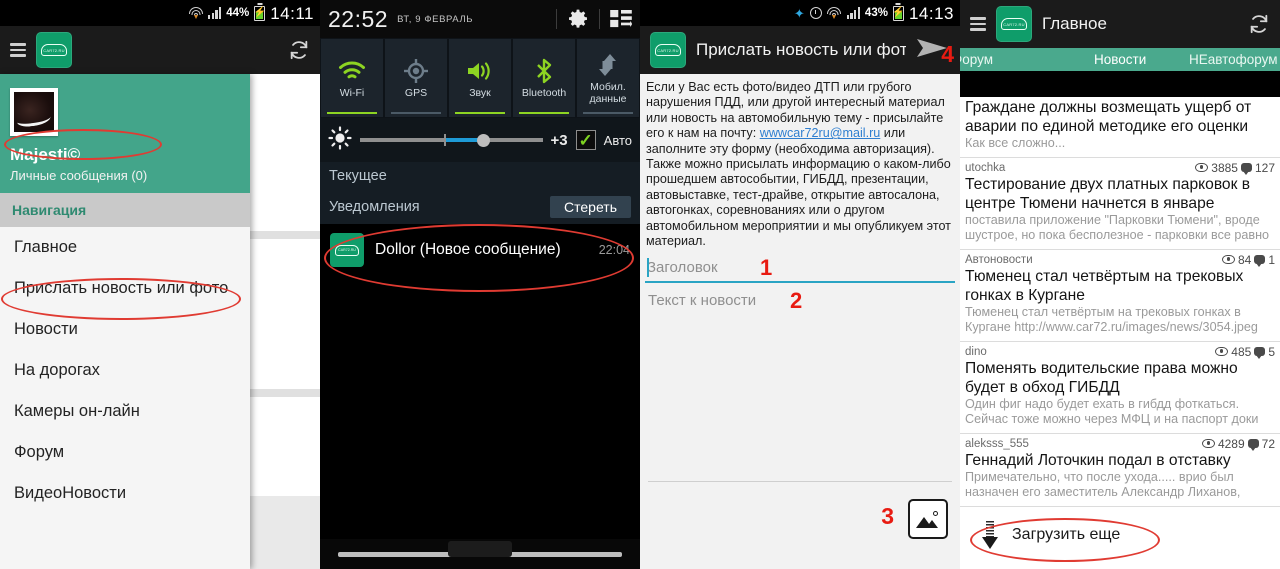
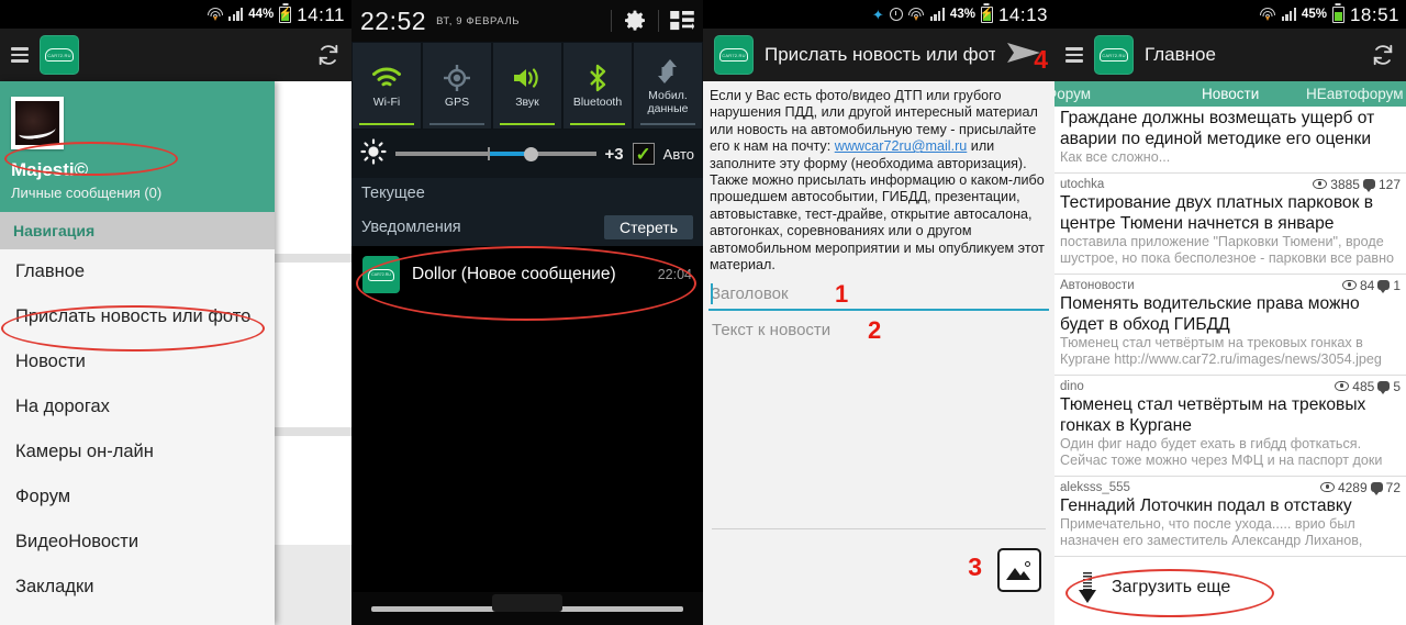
  44%
  ⚡
  14:11
  Majesti©
  Личные сообщения (0)
  Навигация
  Главное
  Прислать новость или фото
  Новости
  На дорогах
  Камеры он-лайн
  Форум
  ВидеоНовости
+ Закладки
  22:52
  ВТ, 9 ФЕВРАЛЬ
  Wi-Fi
  GPS
  Звук
  Bluetooth
  Мобил.
  данные
  +3
  ✓
  Авто
  Текущее
  Уведомления
  Стереть
  Dollor (Новое сообщение)
  22:04
  ✦
  43%
  ⚡
  14:13
  Прислать новость или фот
  4
  Если у Вас есть фото/видео ДТП или грубого нарушения ПДД, или другой интересный материал или новость на автомобильную тему - присылайте его к нам на почту: wwwcar72ru@mail.ru или заполните эту форму (необходима авторизация). Также можно присылать информацию о каком-либо прошедшем автособытии, ГИБДД, презентации, автовыставке, тест-драйве, открытие автосалона, автогонках, соревнованиях или о другом автомобильном мероприятии и мы опубликуем этот материал.
  Заголовок
  1
  Текст к новости
  2
  3
+ 45%
+ 18:51
  Главное
  орум
  Новости
  НЕавтофорум
  Граждане должны возмещать ущерб от аварии по единой методике его оценки
  Как все сложно...
  utochka
  3885
  127
  Тестирование двух платных парковок в центре Тюмени начнется в январе
  поставила приложение "Парковки Тюмени", вроде шустрое, но пока бесполезное - парковки все равно
  Автоновости
  84
  1
- Тюменец стал четвёртым на трековых гонках в Кургане
+ Поменять водительские права можно будет в обход ГИБДД
  Тюменец стал четвёртым на трековых гонках в Кургане http://www.car72.ru/images/news/3054.jpeg
  dino
  485
  5
- Поменять водительские права можно будет в обход ГИБДД
+ Тюменец стал четвёртым на трековых гонках в Кургане
  Один фиг надо будет ехать в гибдд фоткаться. Сейчас тоже можно через МФЦ и на паспорт доки
  aleksss_555
  4289
  72
  Геннадий Лоточкин подал в отставку
  Примечательно, что после ухода..... врио был назначен его заместитель Александр Лиханов,
  Загрузить еще
